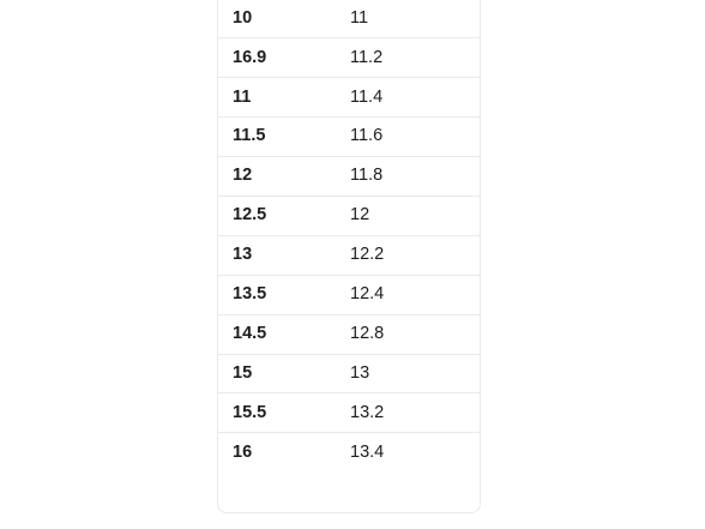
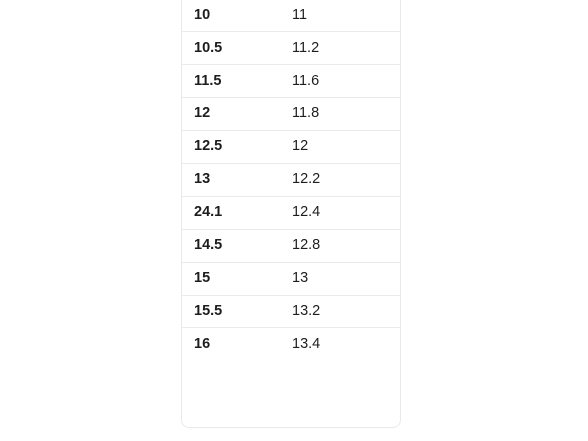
  10	11
- 16.9	11.2
+ 10.5	11.2
- 11	11.4
  11.5	11.6
  12	11.8
  12.5	12
  13	12.2
- 13.5	12.4
+ 24.1	12.4
  14.5	12.8
  15	13
  15.5	13.2
  16	13.4
